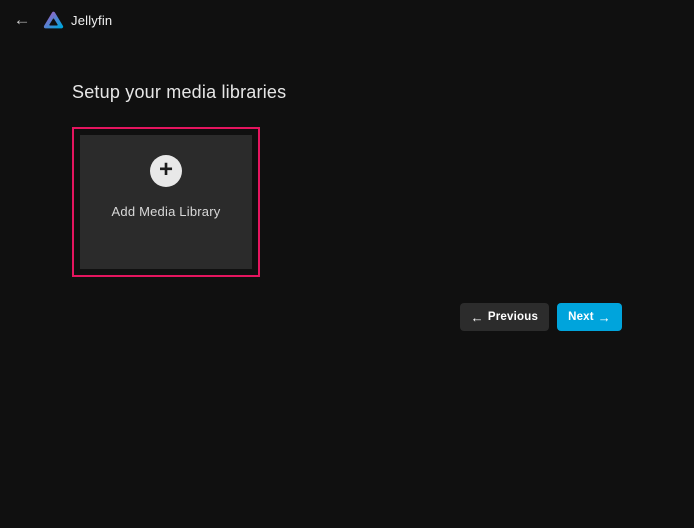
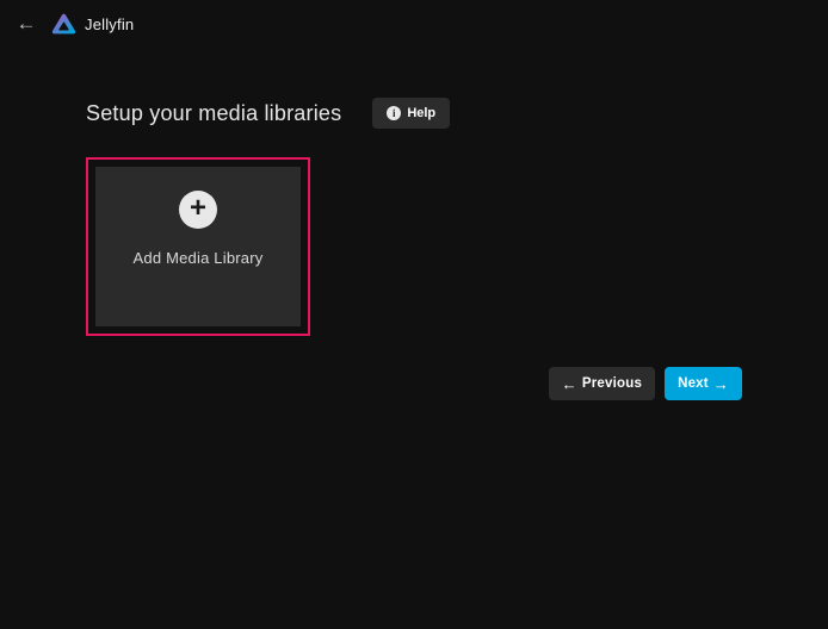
  ←
  Jellyfin
  Setup your media libraries
+ i
+ Help
  +
  Add Media Library
  ←
  Previous
  Next
  →
